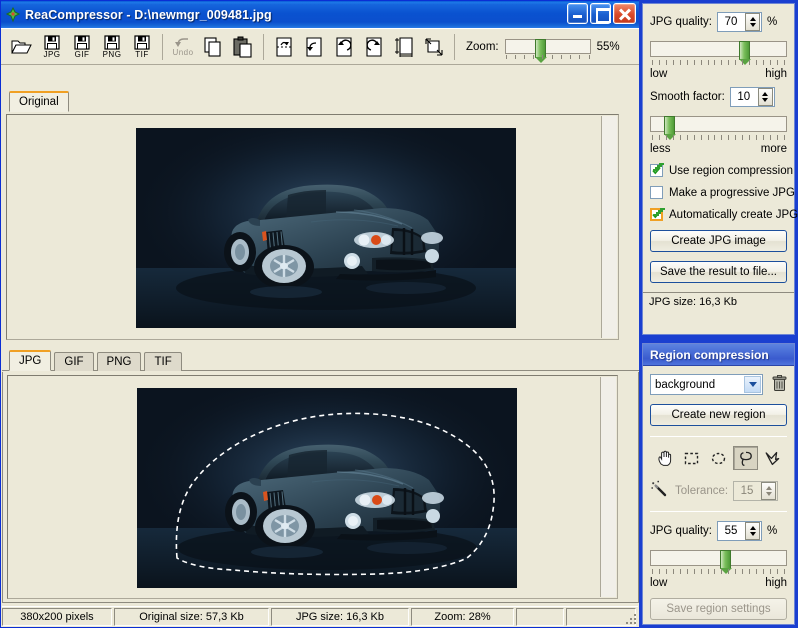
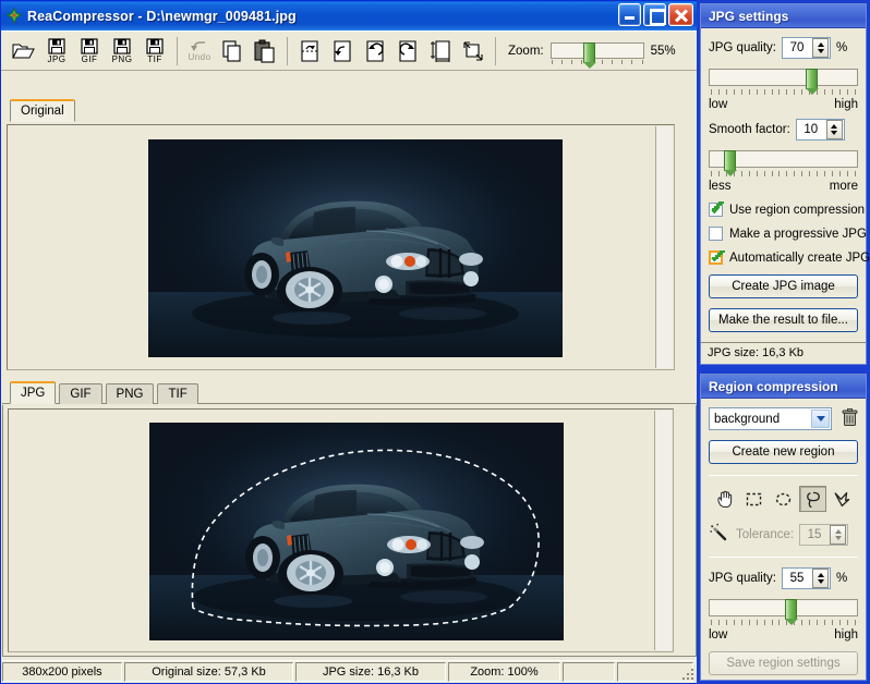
  ReaCompressor - D:\newmgr_009481.jpg
  JPG
  GIF
  PNG
  TIF
  Undo
  Zoom:
  55%
  Original
  JPG
  GIF
  PNG
  TIF
  380x200 pixels
  Original size: 57,3 Kb
  JPG size: 16,3 Kb
- Zoom: 28%
+ Zoom: 100%
+ JPG settings
  JPG quality:
  70
  %
  low
  high
  Smooth factor:
  10
  less
  more
  Use region compression
  Make a progressive JPG
  Automatically create JPG
  Create JPG image
- Save the result to file...
+ Make the result to file...
  JPG size: 16,3 Kb
  Region compression
  background
  Create new region
  Tolerance:
  15
  JPG quality:
  55
  %
  low
  high
  Save region settings
